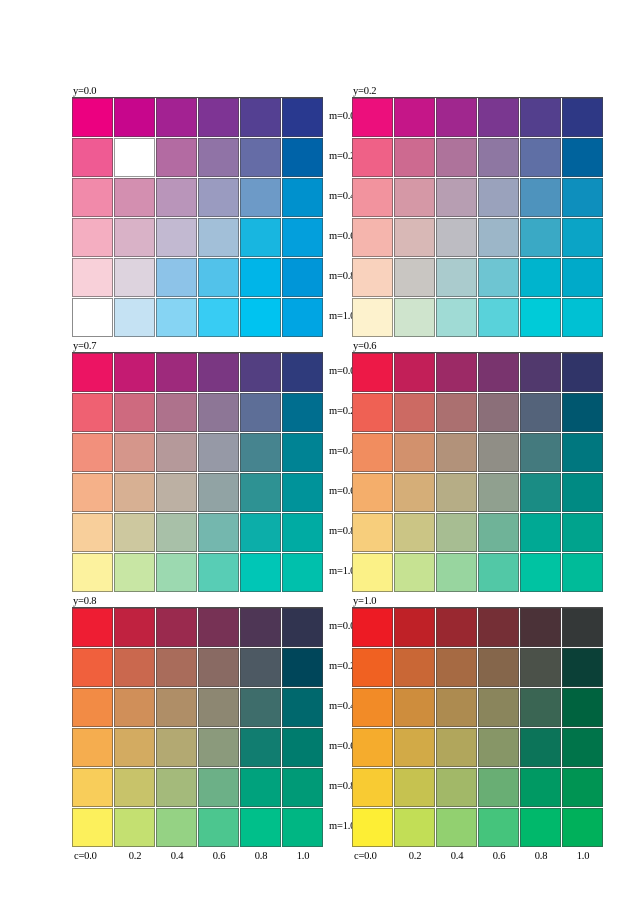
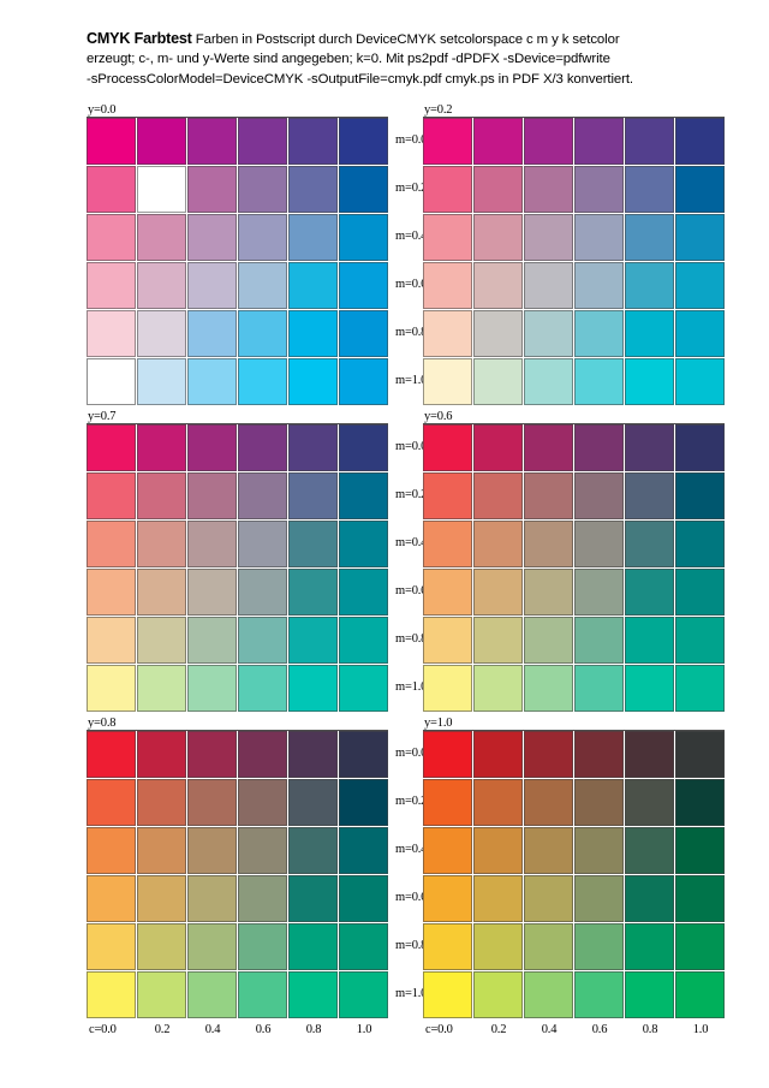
+ CMYK Farbtest Farben in Postscript durch DeviceCMYK setcolorspace c m y k setcolor
+ erzeugt; c-, m- und y-Werte sind angegeben; k=0. Mit ps2pdf -dPDFX -sDevice=pdfwrite
+ -sProcessColorModel=DeviceCMYK -sOutputFile=cmyk.pdf cmyk.ps in PDF X/3 konvertiert.
  y=0.0
  m=0.
  m=0.
  m=0.
  m=0.
  m=0.
  m=1.
  y=0.2
  y=0.7
  m=0.
  m=0.
  m=0.
  m=0.
  m=0.
  m=1.
  y=0.6
  y=0.8
  m=0.
  m=0.
  m=0.
  m=0.
  m=0.
  m=1.
  y=1.0
  c=0.0
  0.2
  0.4
  0.6
  0.8
  1.0
  c=0.0
  0.2
  0.4
  0.6
  0.8
  1.0
